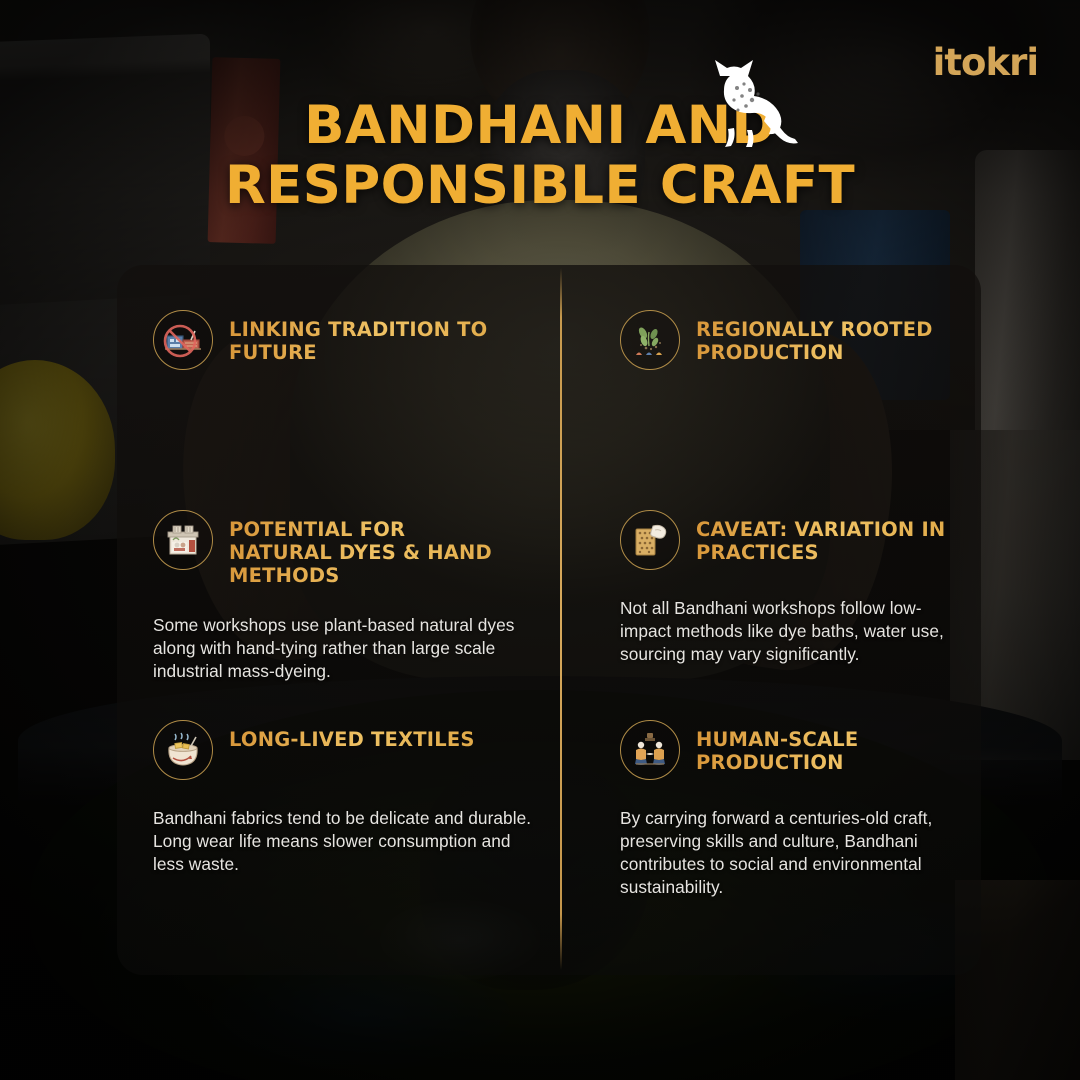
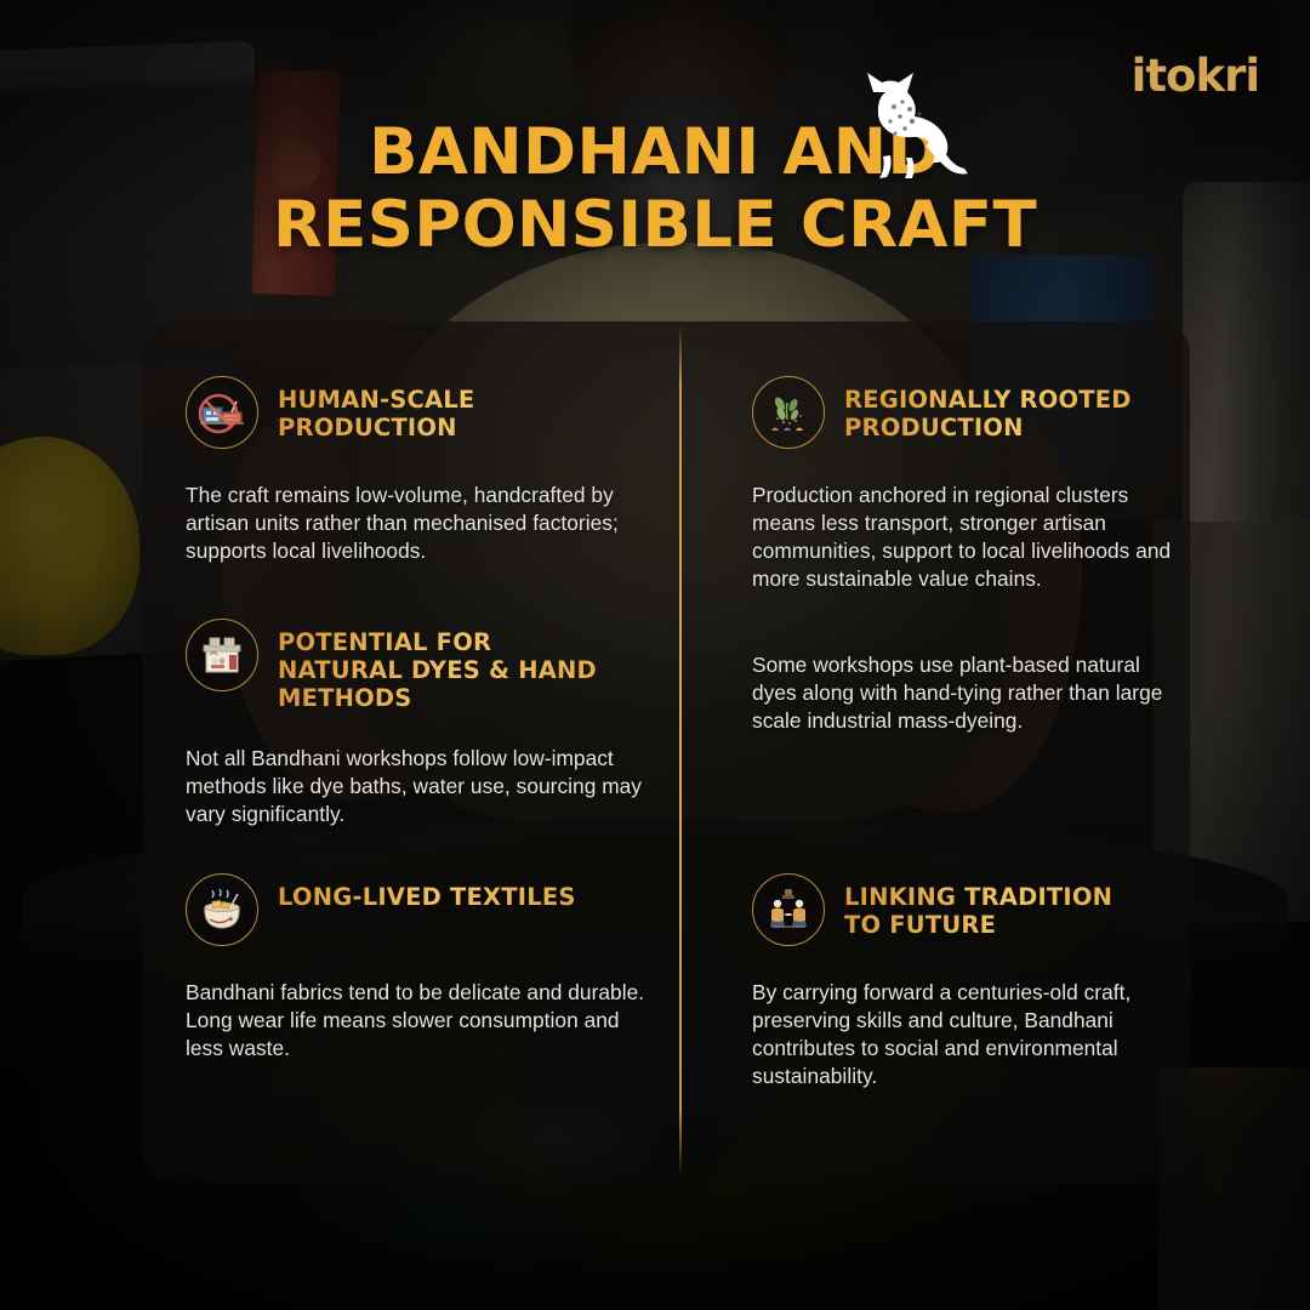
  itokri
  BANDHANI AND
  RESPONSIBLE CRAFT
- LINKING TRADITION TO FUTURE
+ HUMAN-SCALE PRODUCTION
+ The craft remains low-volume, handcrafted by artisan units rather than mechanised factories; supports local livelihoods.
  REGIONALLY ROOTED PRODUCTION
+ Production anchored in regional clusters means less transport, stronger artisan communities, support to local livelihoods and more sustainable value chains.
  POTENTIAL FOR NATURAL DYES & HAND METHODS
- Some workshops use plant-based natural dyes along with hand-tying rather than large scale industrial mass-dyeing.
+ Not all Bandhani workshops follow low-impact methods like dye baths, water use, sourcing may vary significantly.
- CAVEAT: VARIATION IN PRACTICES
- Not all Bandhani workshops follow low-impact methods like dye baths, water use, sourcing may vary significantly.
+ Some workshops use plant-based natural dyes along with hand-tying rather than large scale industrial mass-dyeing.
  LONG-LIVED TEXTILES
  Bandhani fabrics tend to be delicate and durable. Long wear life means slower consumption and less waste.
- HUMAN-SCALE PRODUCTION
+ LINKING TRADITION TO FUTURE
  By carrying forward a centuries-old craft, preserving skills and culture, Bandhani contributes to social and environmental sustainability.
